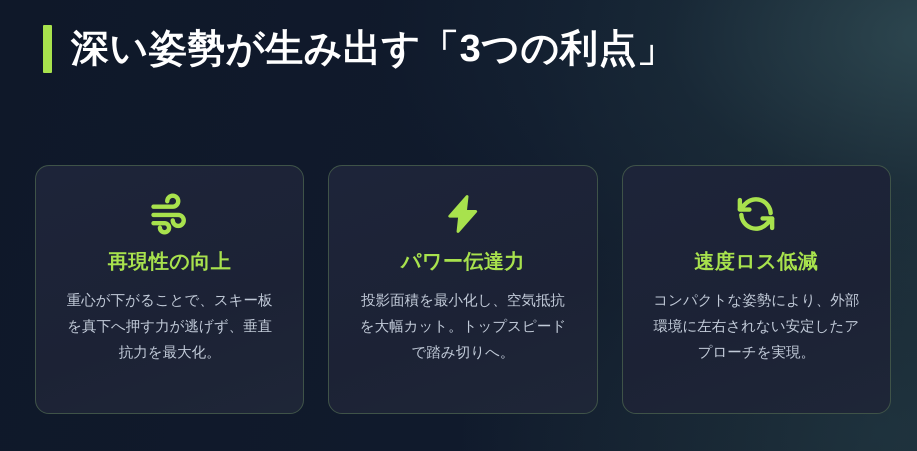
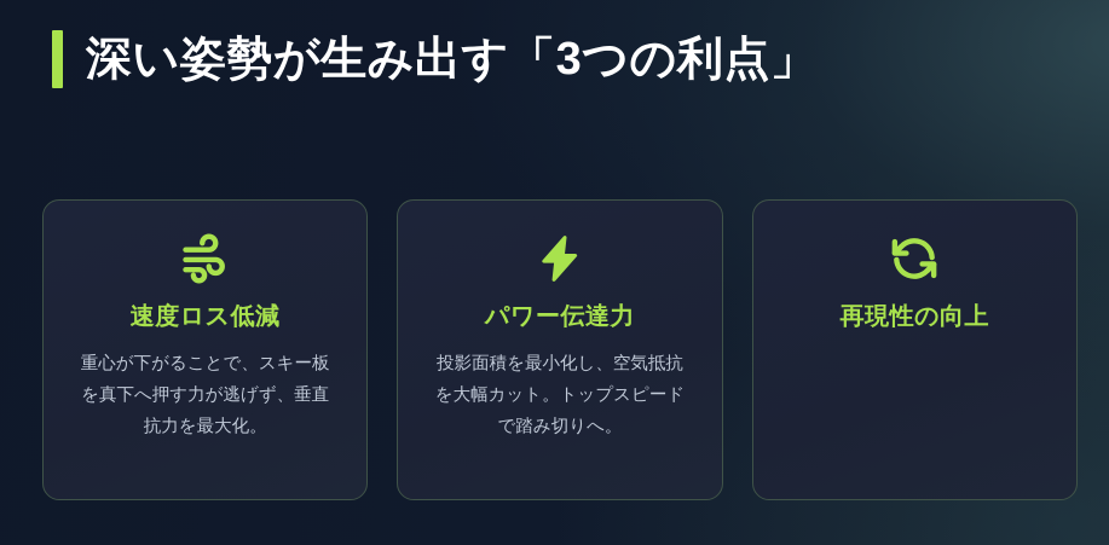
  深い姿勢が生み出す「3つの利点」
- 再現性の向上
+ 速度ロス低減
  重心が下がることで、スキー板を真下へ押す力が逃げず、垂直抗力を最大化。
  パワー伝達力
  投影面積を最小化し、空気抵抗を大幅カット。トップスピードで踏み切りへ。
- 速度ロス低減
+ 再現性の向上
- コンパクトな姿勢により、外部環境に左右されない安定したアプローチを実現。
